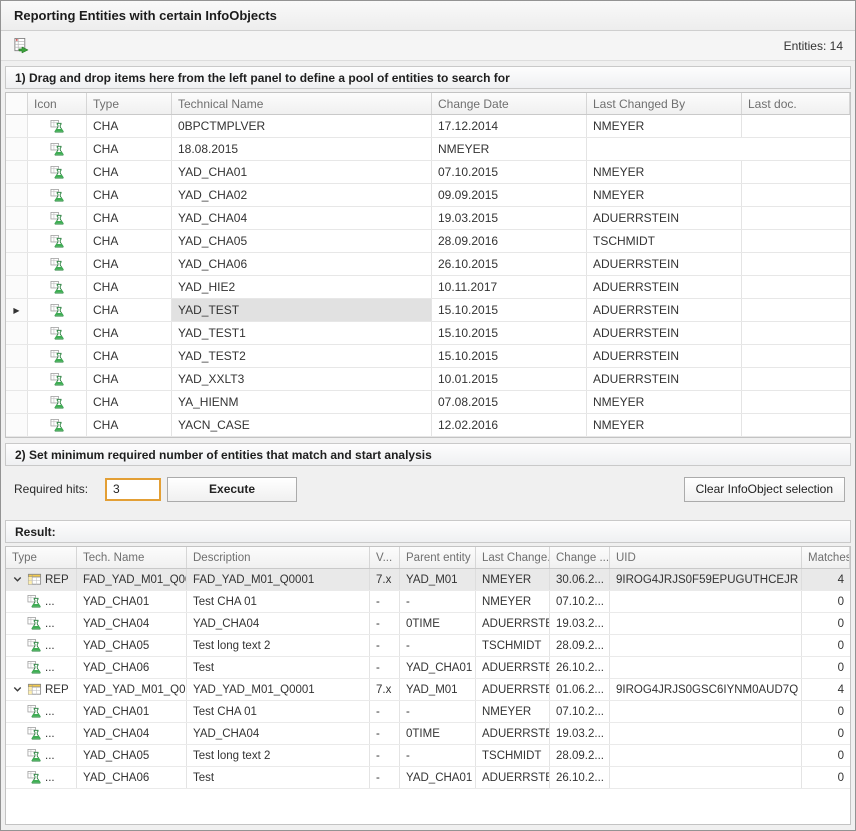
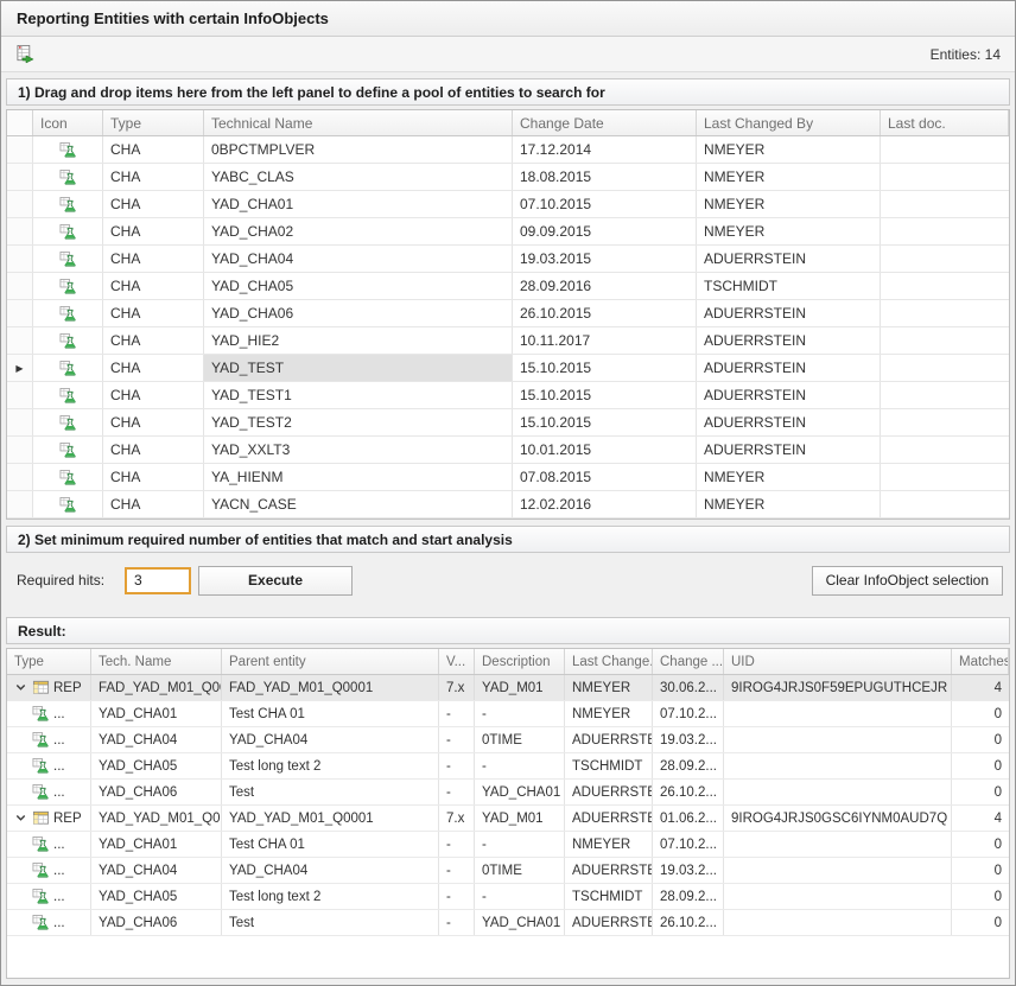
  Reporting Entities with certain InfoObjects
  Entities: 14
  1) Drag and drop items here from the left panel to define a pool of entities to search for
  Icon
  Type
  Technical Name
  Change Date
  Last Changed By
  Last doc.
  CHA
  0BPCTMPLVER
  17.12.2014
  NMEYER
  CHA
+ YABC_CLAS
  18.08.2015
  NMEYER
  CHA
  YAD_CHA01
  07.10.2015
  NMEYER
  CHA
  YAD_CHA02
  09.09.2015
  NMEYER
  CHA
  YAD_CHA04
  19.03.2015
  ADUERRSTEIN
  CHA
  YAD_CHA05
  28.09.2016
  TSCHMIDT
  CHA
  YAD_CHA06
  26.10.2015
  ADUERRSTEIN
  CHA
  YAD_HIE2
  10.11.2017
  ADUERRSTEIN
  ▶
  CHA
  YAD_TEST
  15.10.2015
  ADUERRSTEIN
  CHA
  YAD_TEST1
  15.10.2015
  ADUERRSTEIN
  CHA
  YAD_TEST2
  15.10.2015
  ADUERRSTEIN
  CHA
  YAD_XXLT3
  10.01.2015
  ADUERRSTEIN
  CHA
  YA_HIENM
  07.08.2015
  NMEYER
  CHA
  YACN_CASE
  12.02.2016
  NMEYER
  2) Set minimum required number of entities that match and start analysis
  Required hits:
  3
  Execute
  Clear InfoObject selection
  Result:
  Type
  Tech. Name
- Description
+ Parent entity
  V...
- Parent entity
+ Description
  Last Change.
  Change ...
  UID
  Matches
  REP
  FAD_YAD_M01_Q0
  FAD_YAD_M01_Q0001
  7.x
  YAD_M01
  NMEYER
  30.06.2...
  9IROG4JRJS0F59EPUGUTHCEJR
  4
  ...
  YAD_CHA01
  Test CHA 01
  -
  -
  NMEYER
  07.10.2...
  0
  ...
  YAD_CHA04
  YAD_CHA04
  -
  0TIME
  ADUERRSTE
  19.03.2...
  0
  ...
  YAD_CHA05
  Test long text 2
  -
  -
  TSCHMIDT
  28.09.2...
  0
  ...
  YAD_CHA06
  Test
  -
  YAD_CHA01
  ADUERRSTE
  26.10.2...
  0
  REP
  YAD_YAD_M01_Q0
  YAD_YAD_M01_Q0001
  7.x
  YAD_M01
  ADUERRSTE
  01.06.2...
  9IROG4JRJS0GSC6IYNM0AUD7Q
  4
  ...
  YAD_CHA01
  Test CHA 01
  -
  -
  NMEYER
  07.10.2...
  0
  ...
  YAD_CHA04
  YAD_CHA04
  -
  0TIME
  ADUERRSTE
  19.03.2...
  0
  ...
  YAD_CHA05
  Test long text 2
  -
  -
  TSCHMIDT
  28.09.2...
  0
  ...
  YAD_CHA06
  Test
  -
  YAD_CHA01
  ADUERRSTE
  26.10.2...
  0
